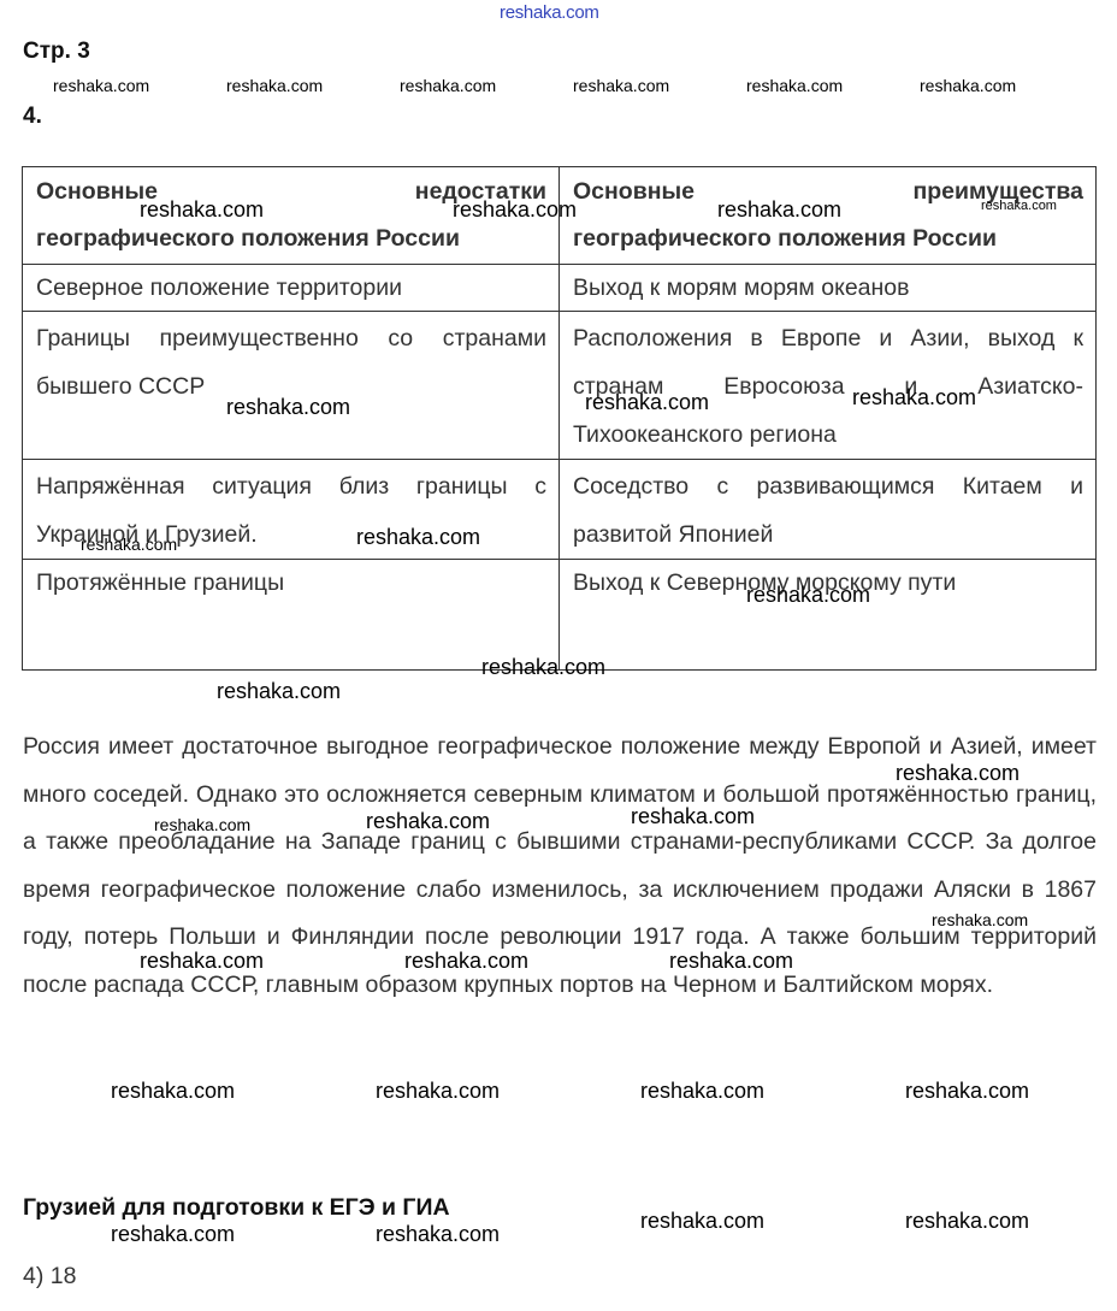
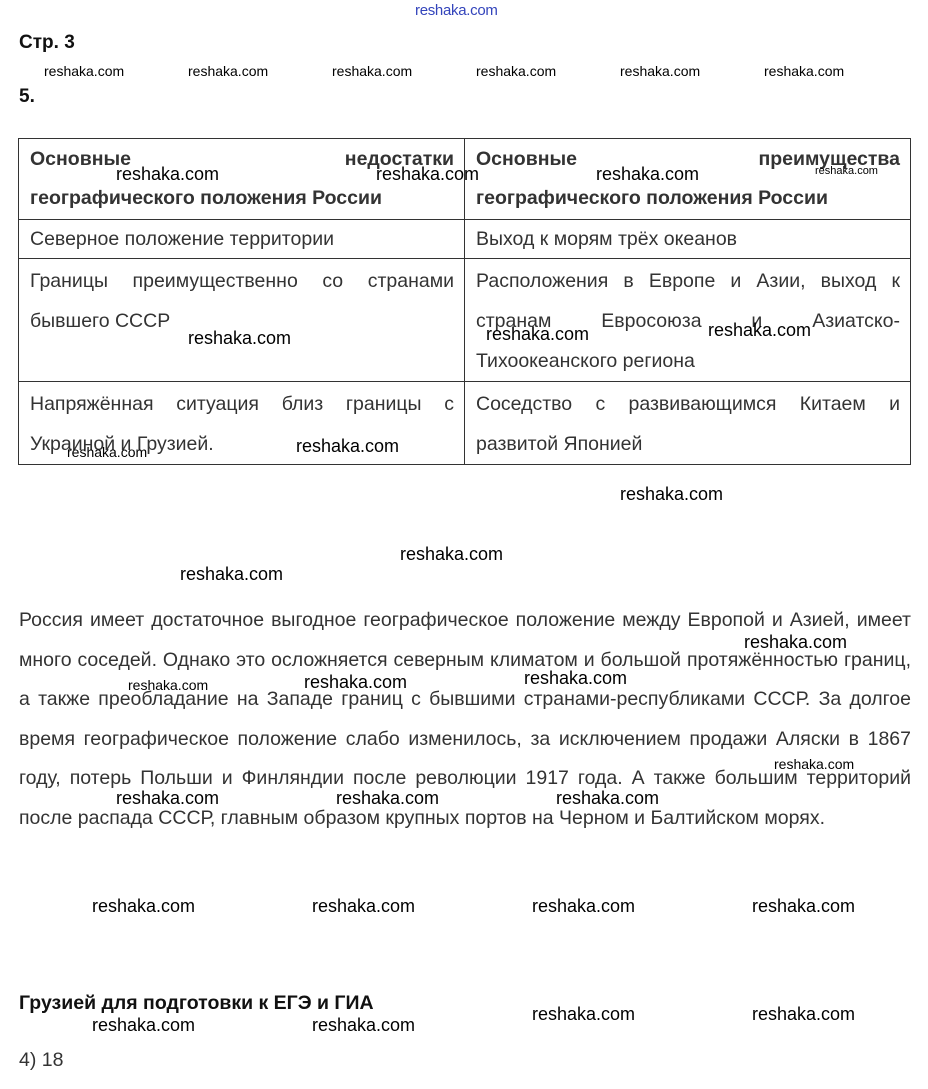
  reshaka.com
  Стр. 3
- 4.
+ 5.
  Основные недостатки географического положения России	Основные преимущества географического положения России
- Северное положение территории	Выход к морям морям океанов
+ Северное положение территории	Выход к морям трёх океанов
  Границы преимущественно со странами бывшего СССР	Расположения в Европе и Азии, выход к странам Евросоюза и Азиатско-Тихоокеанского региона
  Напряжённая ситуация близ границы с Украиной и Грузией.	Соседство с развивающимся Китаем и развитой Японией
- Протяжённые границы	Выход к Северному морскому пути
  Россия имеет достаточное выгодное географическое положение между Европой и Азией, имеет много соседей. Однако это осложняется северным климатом и большой протяжённостью границ, а также преобладание на Западе границ с бывшими странами-республиками СССР. За долгое время географическое положение слабо изменилось, за исключением продажи Аляски в 1867 году, потерь Польши и Финляндии после революции 1917 года. А также большим территорий после распада СССР, главным образом крупных портов на Черном и Балтийском морях.
  Грузией для подготовки к ЕГЭ и ГИА
  4) 18
  reshaka.com
  reshaka.com
  reshaka.com
  reshaka.com
  reshaka.com
  reshaka.com
  reshaka.com
  reshaka.com
  reshaka.com
  reshaka.com
  reshaka.com
  reshaka.com
  reshaka.com
  reshaka.com
  reshaka.com
  reshaka.com
  reshaka.com
  reshaka.com
  reshaka.com
  reshaka.com
  reshaka.com
  reshaka.com
  reshaka.com
  reshaka.com
  reshaka.com
  reshaka.com
  reshaka.com
  reshaka.com
  reshaka.com
  reshaka.com
  reshaka.com
  reshaka.com
  reshaka.com
  reshaka.com
